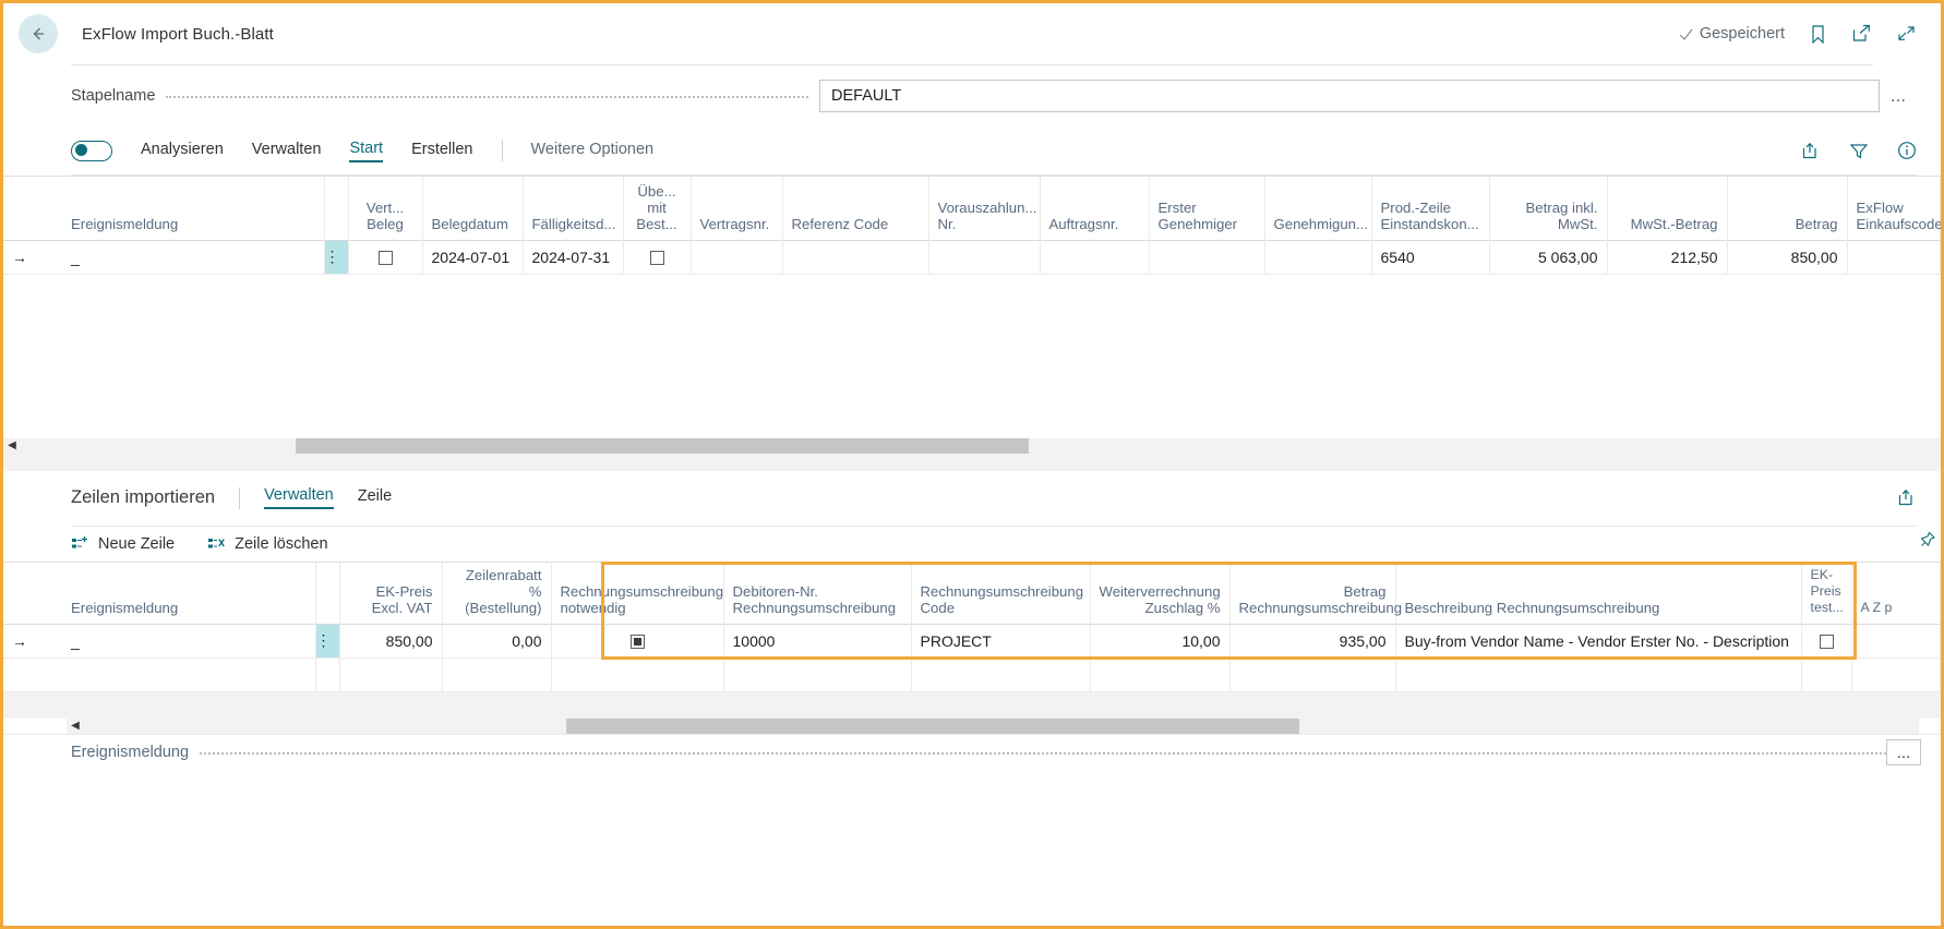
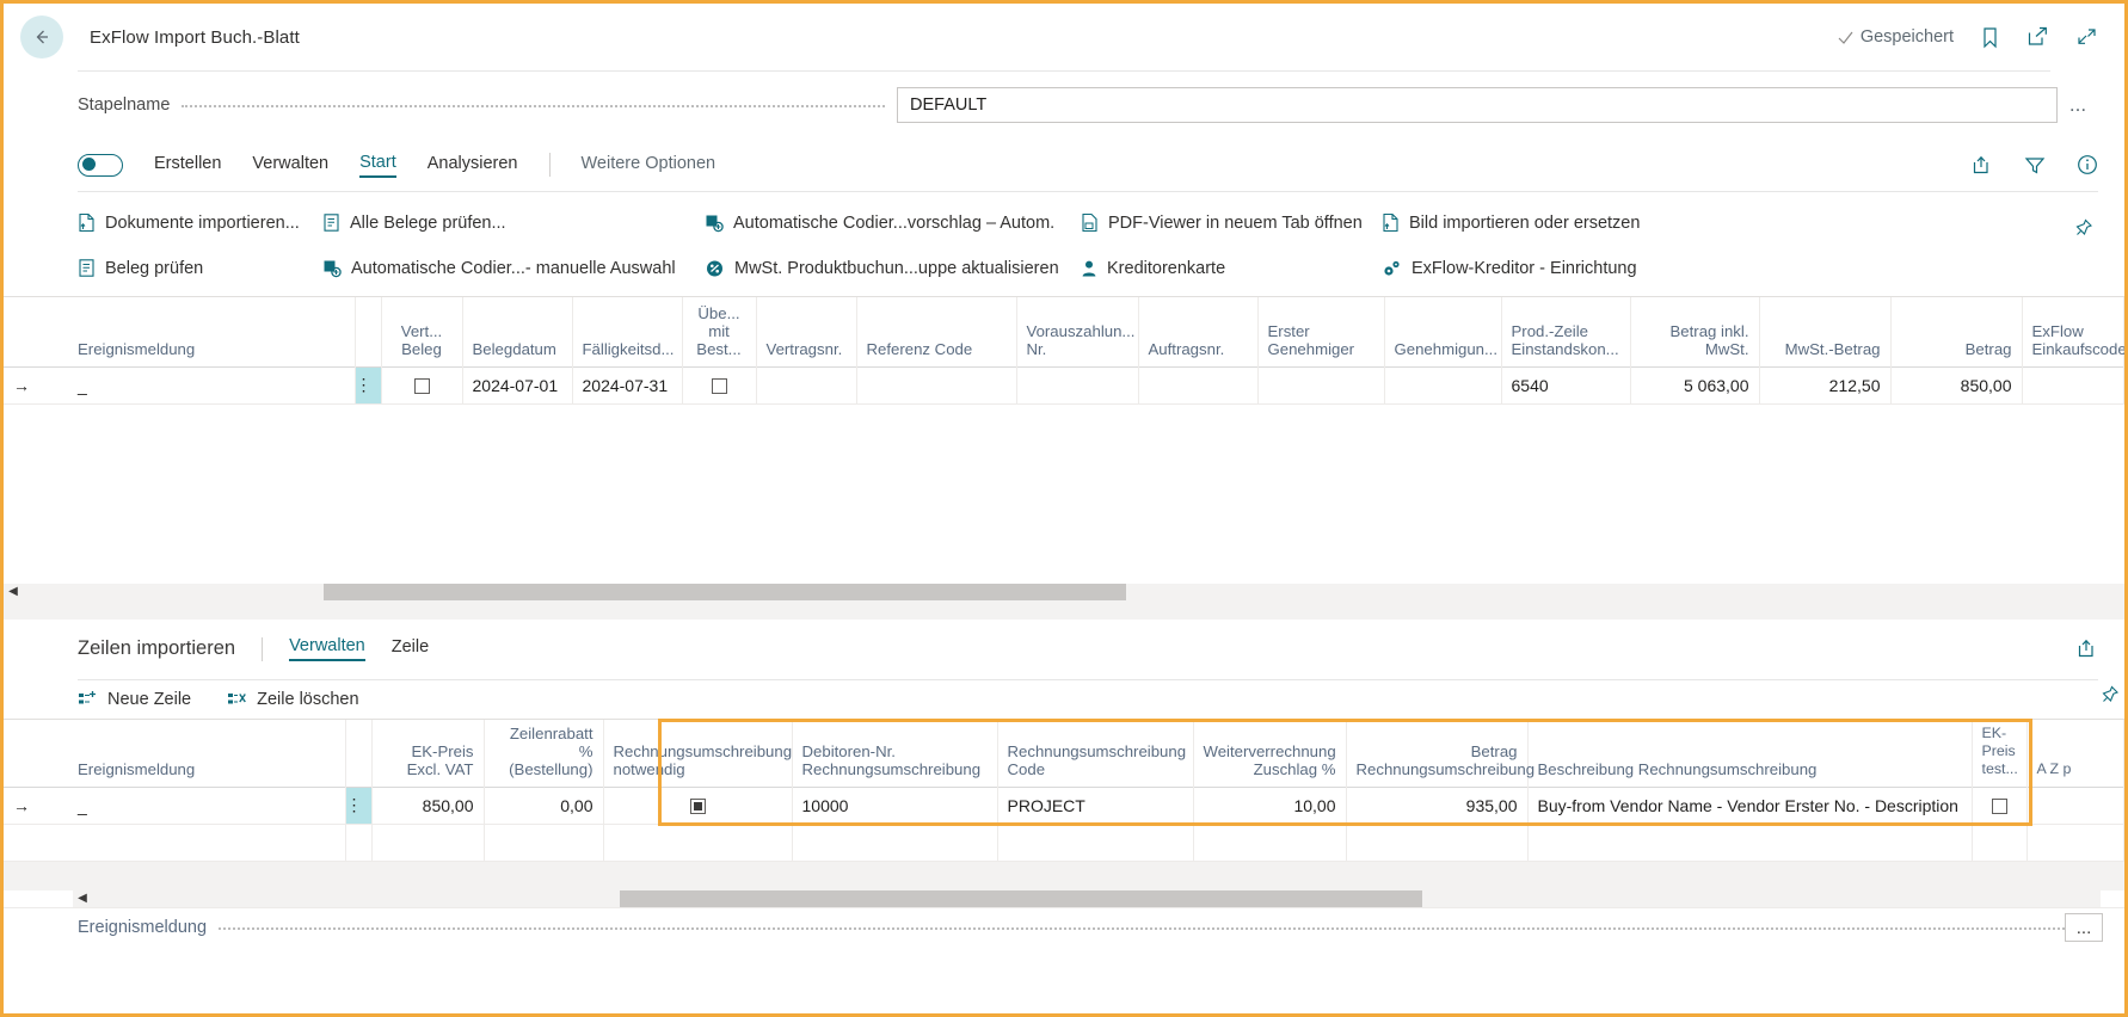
  ExFlow Import Buch.-Blatt
  Gespeichert
  Stapelname
  DEFAULT
  ...
- Analysieren
+ Erstellen
  Verwalten
  Start
- Erstellen
+ Analysieren
  Weitere Optionen
+ Dokumente importieren...
+ Alle Belege prüfen...
+ Automatische Codier...vorschlag – Autom.
+ PDF-Viewer in neuem Tab öffnen
+ Bild importieren oder ersetzen
+ Beleg prüfen
+ Automatische Codier...- manuelle Auswahl
+ MwSt. Produktbuchun...uppe aktualisieren
+ Kreditorenkarte
+ ExFlow-Kreditor - Einrichtung
  	Ereignismeldung		Vert... Beleg	Belegdatum	Fälligkeitsd...	Übe... mit Best...	Vertragsnr.	Referenz Code	Vorauszahlun... Nr.	Auftragsnr.	Erster Genehmiger	Genehmigun...	Prod.-Zeile Einstandskon...	Betrag inkl. MwSt.	MwSt.-Betrag	Betrag	ExFlow Einkaufscode
  →	_	⋮		2024-07-01	2024-07-31								6540	5 063,00	212,50	850,00
  ◀
  Zeilen importieren
  Verwalten
  Zeile
  Neue Zeile
  Zeile löschen
  	Ereignismeldung		EK-Preis Excl. VAT	Zeilenrabatt % (Bestellung)	Rechnungsumschreibung notwendig	Debitoren-Nr. Rechnungsumschreibung	Rechnungsumschreibung Code	Weiterverrechnung Zuschlag %	Betrag Rechnungsumschreibung	Beschreibung Rechnungsumschreibung	EK- Preis test...	A Z p
  →	_	⋮	850,00	0,00		10000	PROJECT	10,00	935,00	Buy-from Vendor Name - Vendor Erster No. - Description
  ◀
  Ereignismeldung
  ...
